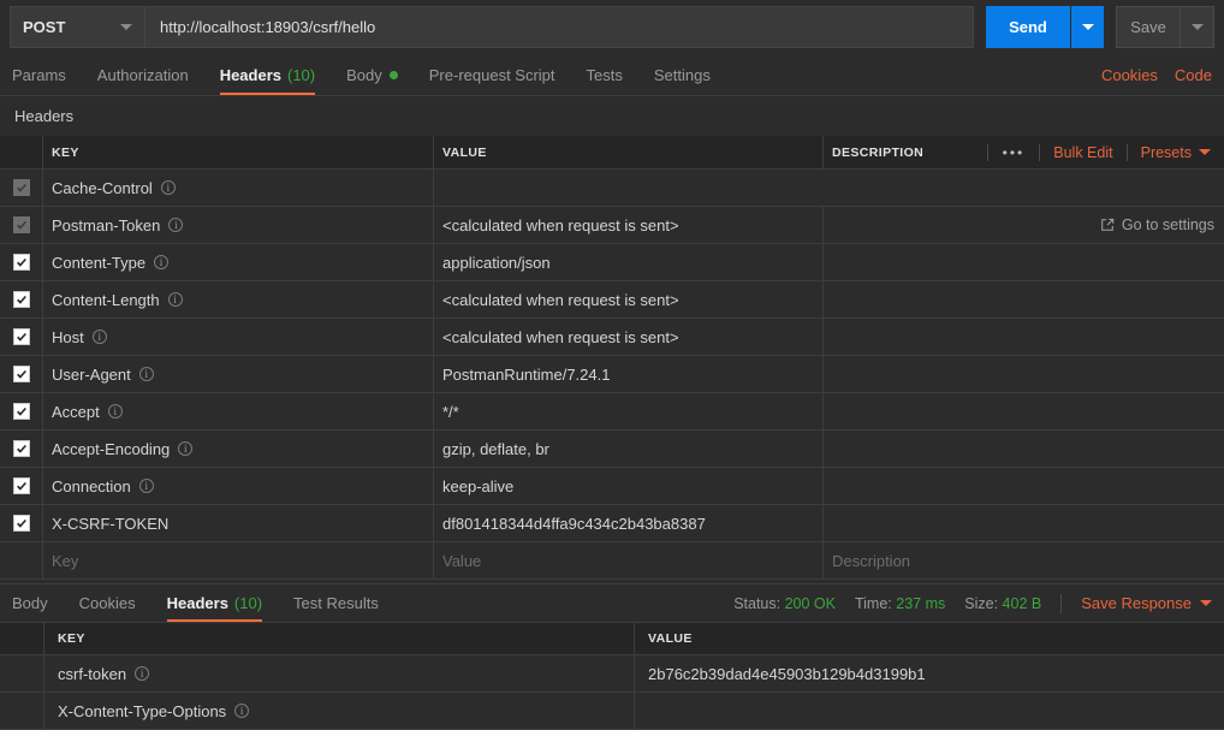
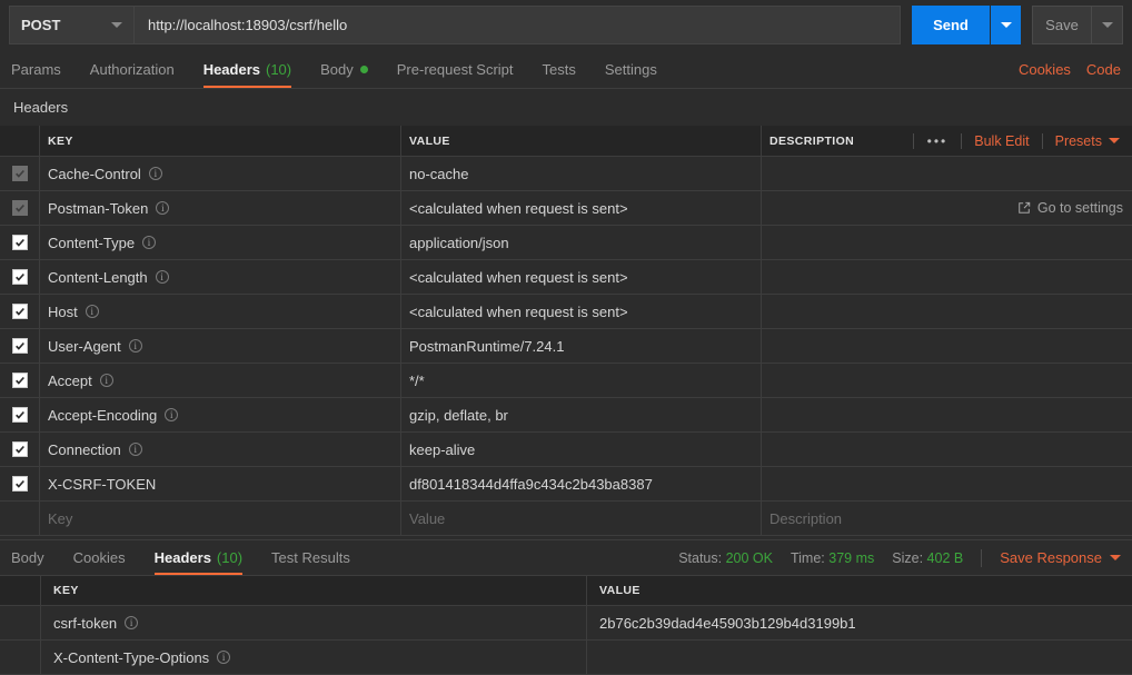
  POST
  http://localhost:18903/csrf/hello
  Send
  Save
  Params
  Authorization
  Headers
  (10)
  Body
  Pre-request Script
  Tests
  Settings
  Cookies
  Code
  Headers
  KEY
  VALUE
  DESCRIPTION
  •••
  Bulk Edit
  Presets
  Cache-Control
  i
+ no-cache
  Postman-Token
  i
  <calculated when request is sent>
  Go to settings
  Content-Type
  i
  application/json
  Content-Length
  i
  <calculated when request is sent>
  Host
  i
  <calculated when request is sent>
  User-Agent
  i
  PostmanRuntime/7.24.1
  Accept
  i
  */*
  Accept-Encoding
  i
  gzip, deflate, br
  Connection
  i
  keep-alive
  X-CSRF-TOKEN
  df801418344d4ffa9c434c2b43ba8387
  Key
  Value
  Description
  Body
  Cookies
  Headers
  (10)
  Test Results
  Status: 200 OK
- Time: 237 ms
+ Time: 379 ms
  Size: 402 B
  Save Response
  KEY
  VALUE
  csrf-token
  i
  2b76c2b39dad4e45903b129b4d3199b1
  X-Content-Type-Options
  i
